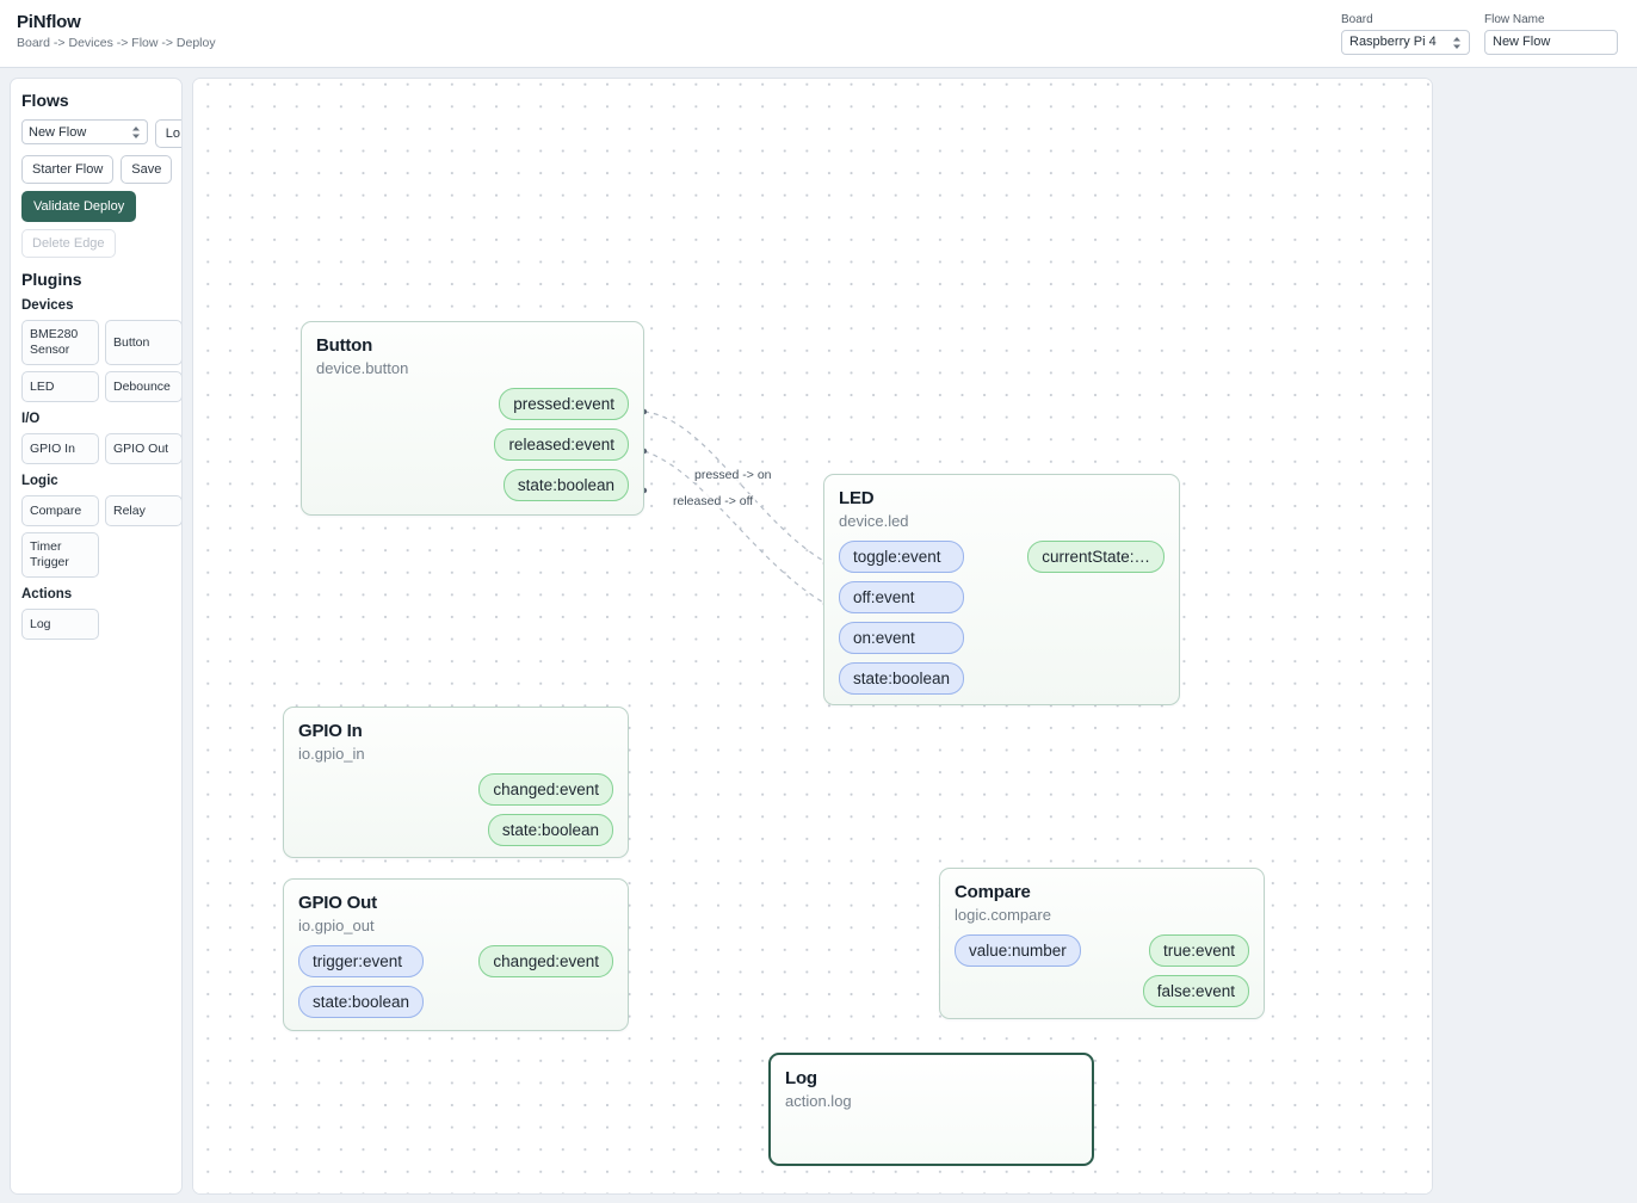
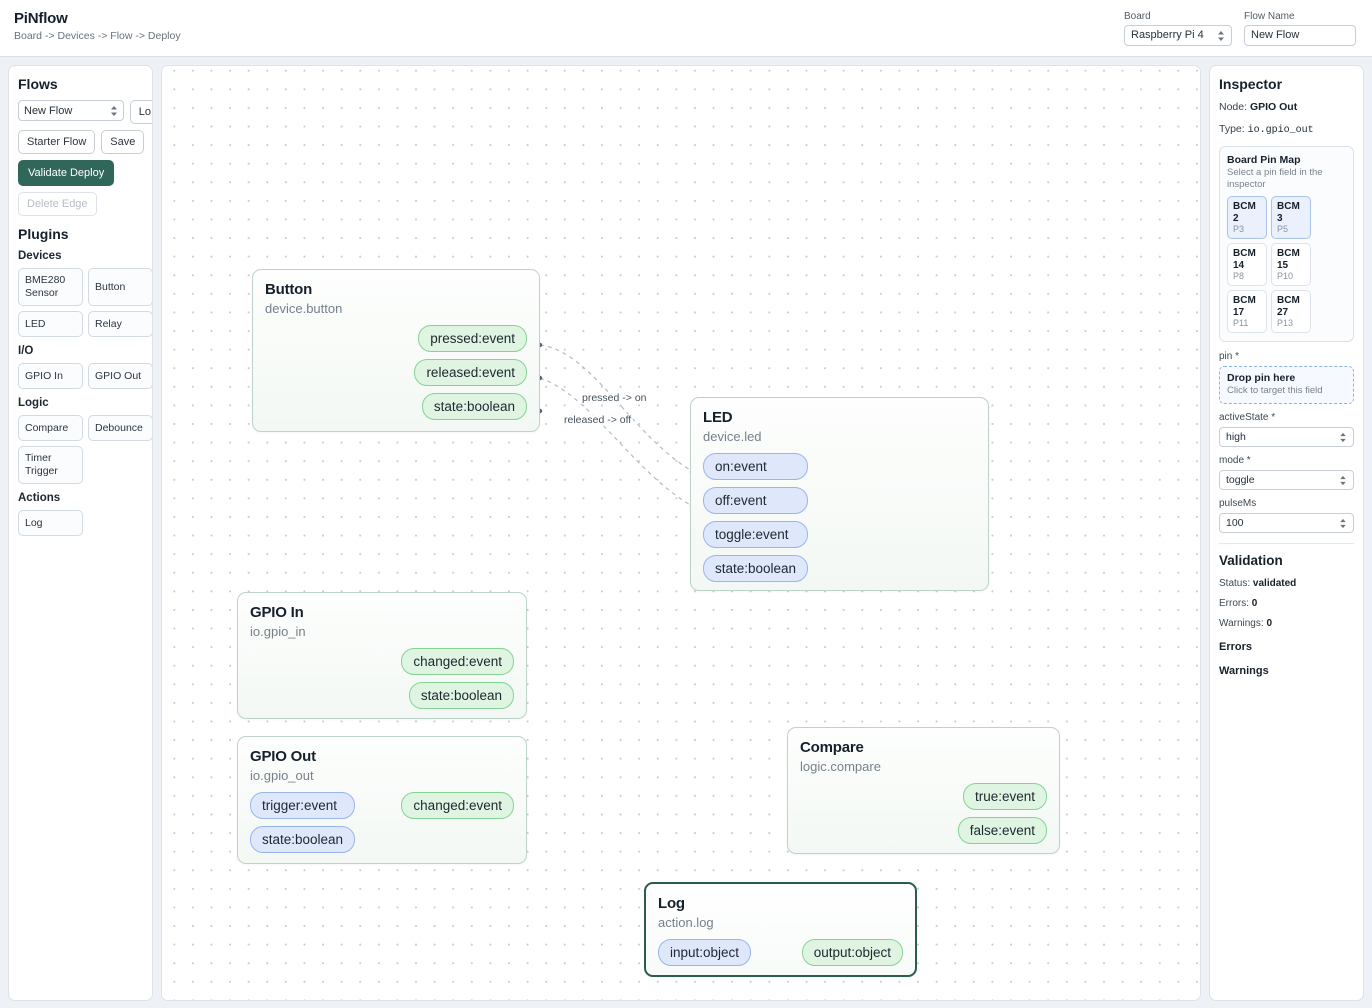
  PiNflow
  Board -> Devices -> Flow -> Deploy
  Board
  Raspberry Pi 4
  Flow Name
  New Flow
  Flows
  New Flow
  Lo
  Starter Flow
  Save
  Validate Deploy
  Delete Edge
  Plugins
  Devices
  BME280 Sensor
  Button
  LED
- Debounce
+ Relay
  I/O
  GPIO In
  GPIO Out
  Logic
  Compare
- Relay
+ Debounce
  Timer Trigger
  Actions
  Log
  pressed -> on
  released -> off
  Button
  device.button
  pressed:event
  released:event
  state:boolean
  LED
  device.led
- toggle:event
+ on:event
  off:event
- on:event
+ toggle:event
  state:boolean
- currentState:…
  GPIO In
  io.gpio_in
  changed:event
  state:boolean
  GPIO Out
  io.gpio_out
  trigger:event
  state:boolean
  changed:event
  Compare
  logic.compare
- value:number
  true:event
  false:event
  Log
  action.log
+ input:object
+ output:object
+ Inspector
+ Node: GPIO Out
+ Type: io.gpio_out
+ Board Pin Map
+ Select a pin field in the inspector
+ BCM 2
+ P3
+ BCM 3
+ P5
+ BCM 14
+ P8
+ BCM 15
+ P10
+ BCM 17
+ P11
+ BCM 27
+ P13
+ pin *
+ Drop pin here
+ Click to target this field
+ activeState *
+ high
+ mode *
+ toggle
+ pulseMs
+ 100
+ Validation
+ Status: validated
+ Errors: 0
+ Warnings: 0
+ Errors
+ Warnings
